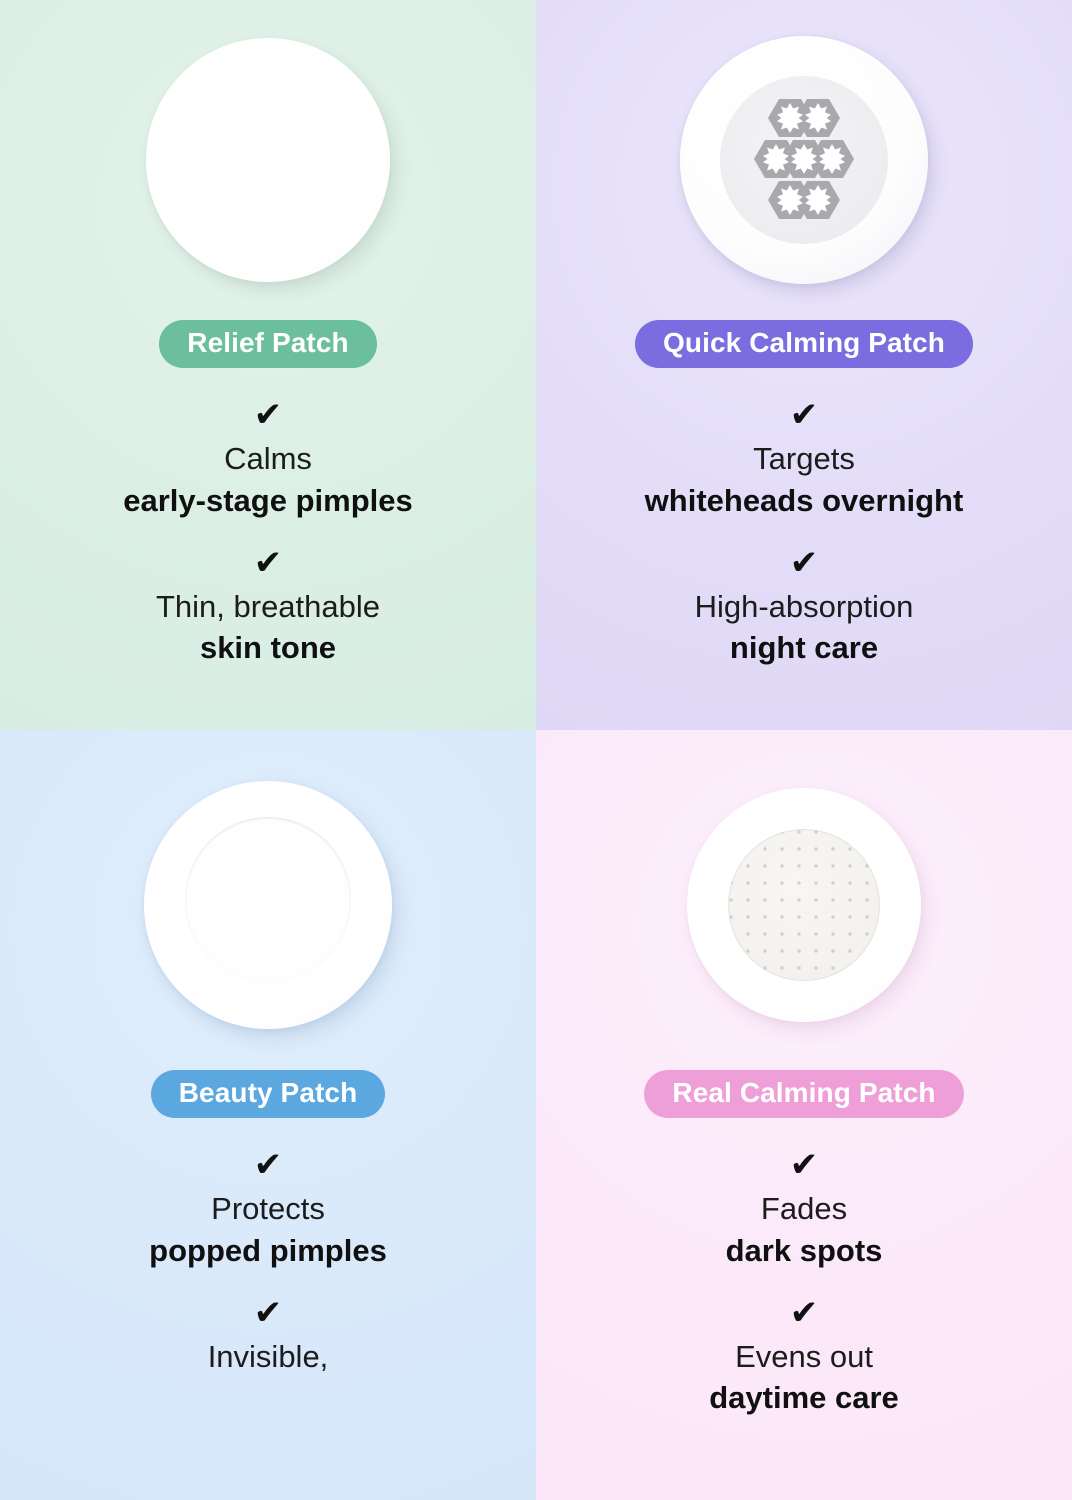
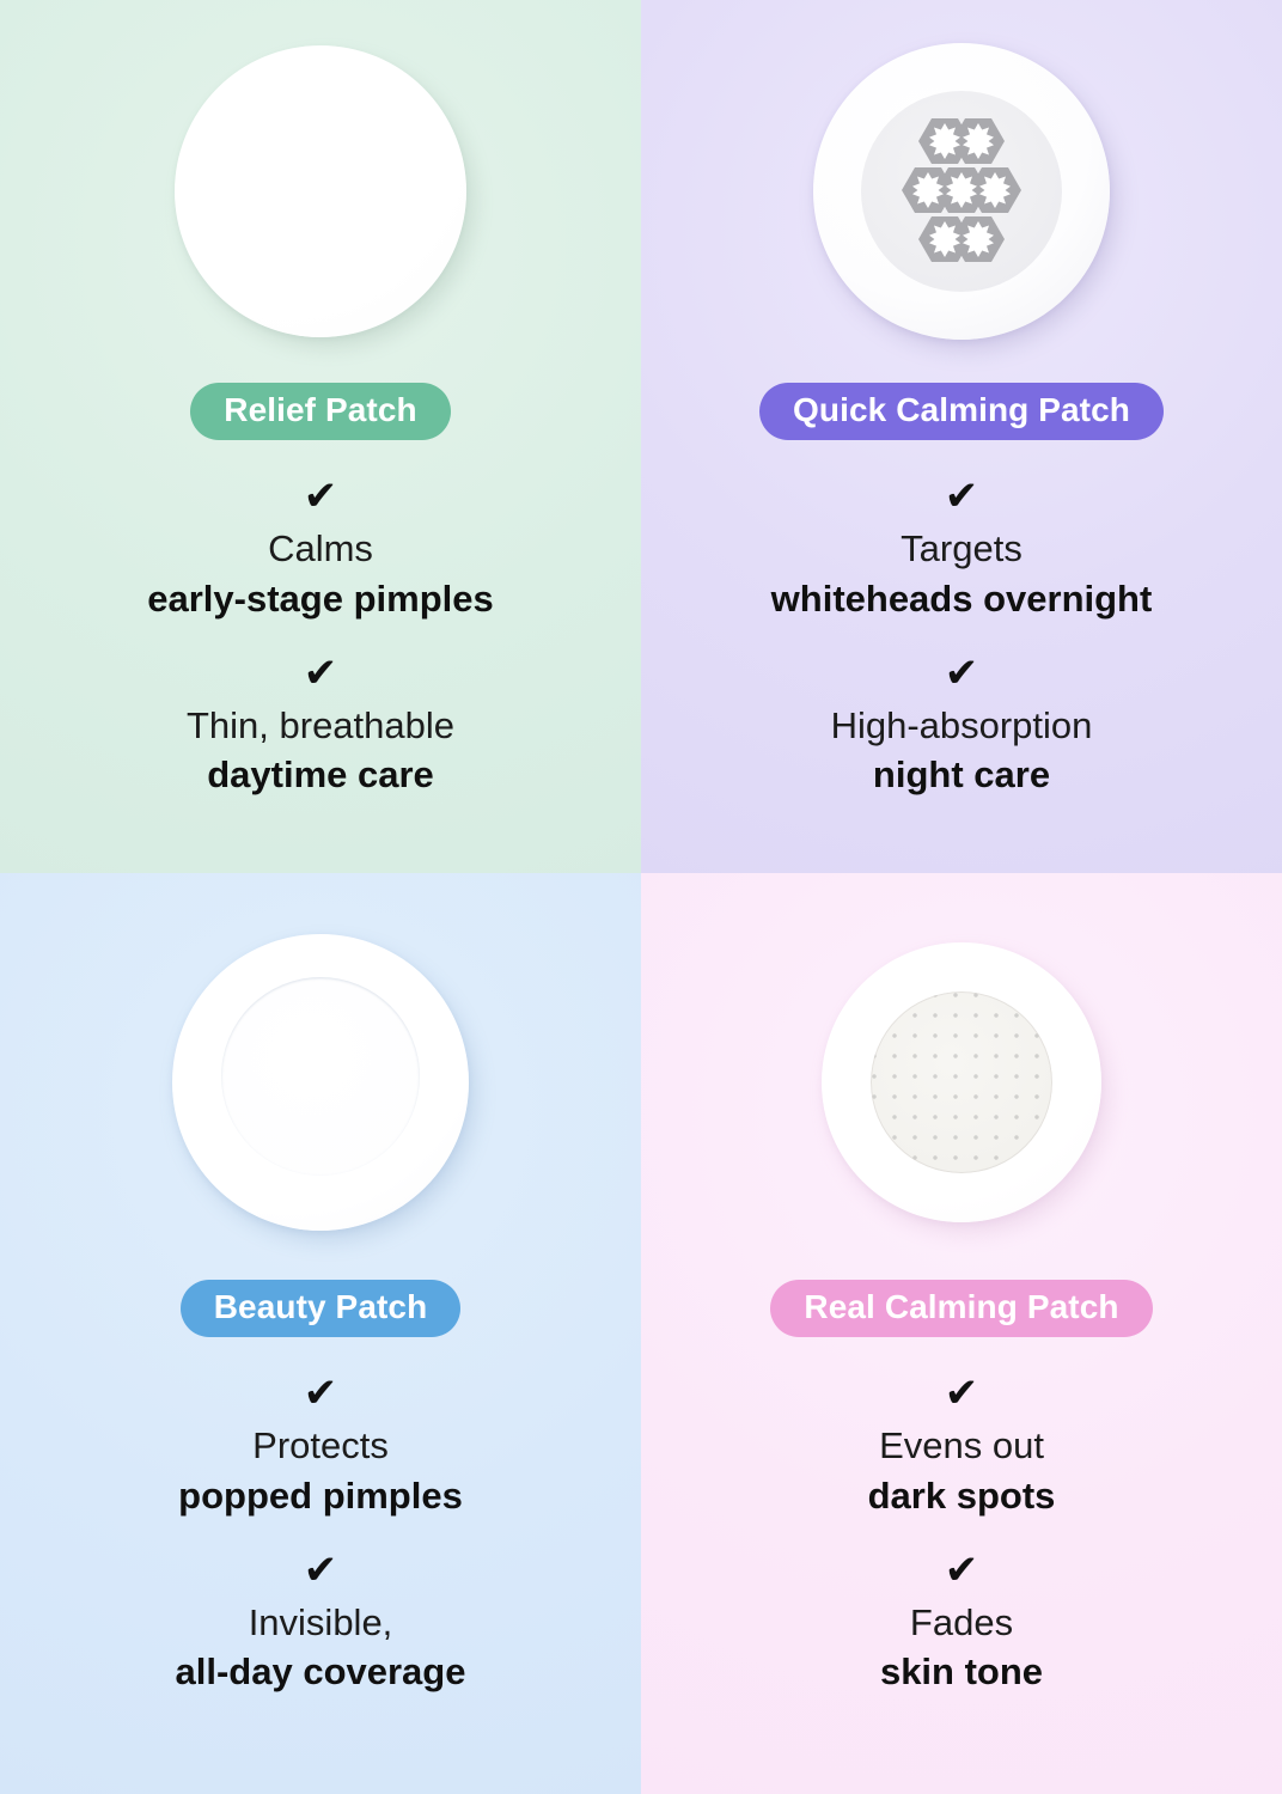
  Relief Patch
  ✔
  Calms
  early-stage pimples
  ✔
  Thin, breathable
- skin tone
+ daytime care
  Quick Calming Patch
  ✔
  Targets
  whiteheads overnight
  ✔
  High-absorption
  night care
  Beauty Patch
  ✔
  Protects
  popped pimples
  ✔
  Invisible,
+ all-day coverage
  Real Calming Patch
  ✔
- Fades
+ Evens out
  dark spots
  ✔
- Evens out
+ Fades
- daytime care
+ skin tone
